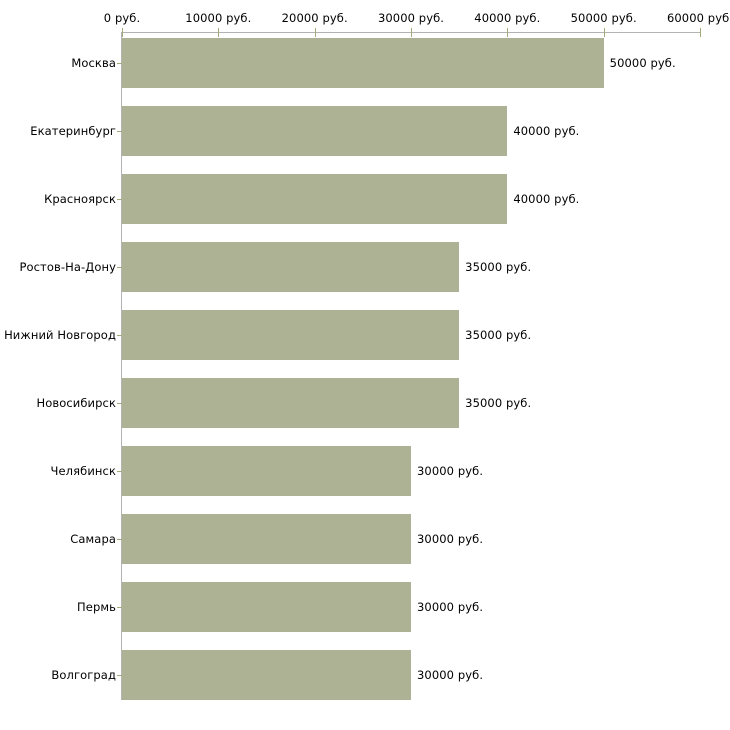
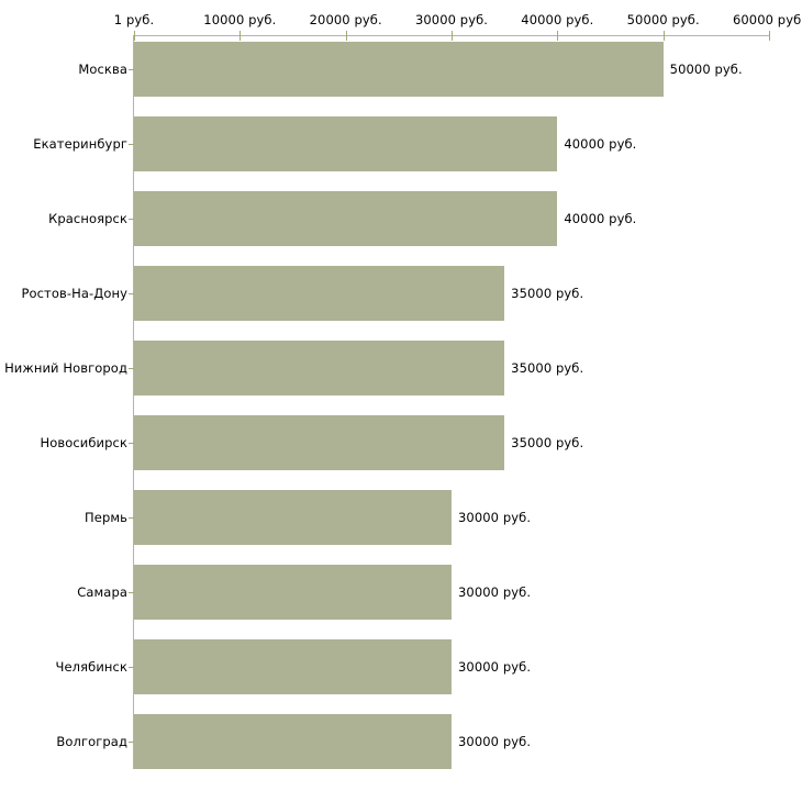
- 0 руб.
+ 1 руб.
  10000 руб.
  20000 руб.
  30000 руб.
  40000 руб.
  50000 руб.
  60000 руб
  Москва
  Екатеринбург
  Красноярск
  Ростов-На-Дону
  Нижний Новгород
  Новосибирск
- Челябинск
+ Пермь
  Самара
- Пермь
+ Челябинск
  Волгоград
  50000 руб.
  40000 руб.
  40000 руб.
  35000 руб.
  35000 руб.
  35000 руб.
  30000 руб.
  30000 руб.
  30000 руб.
  30000 руб.
